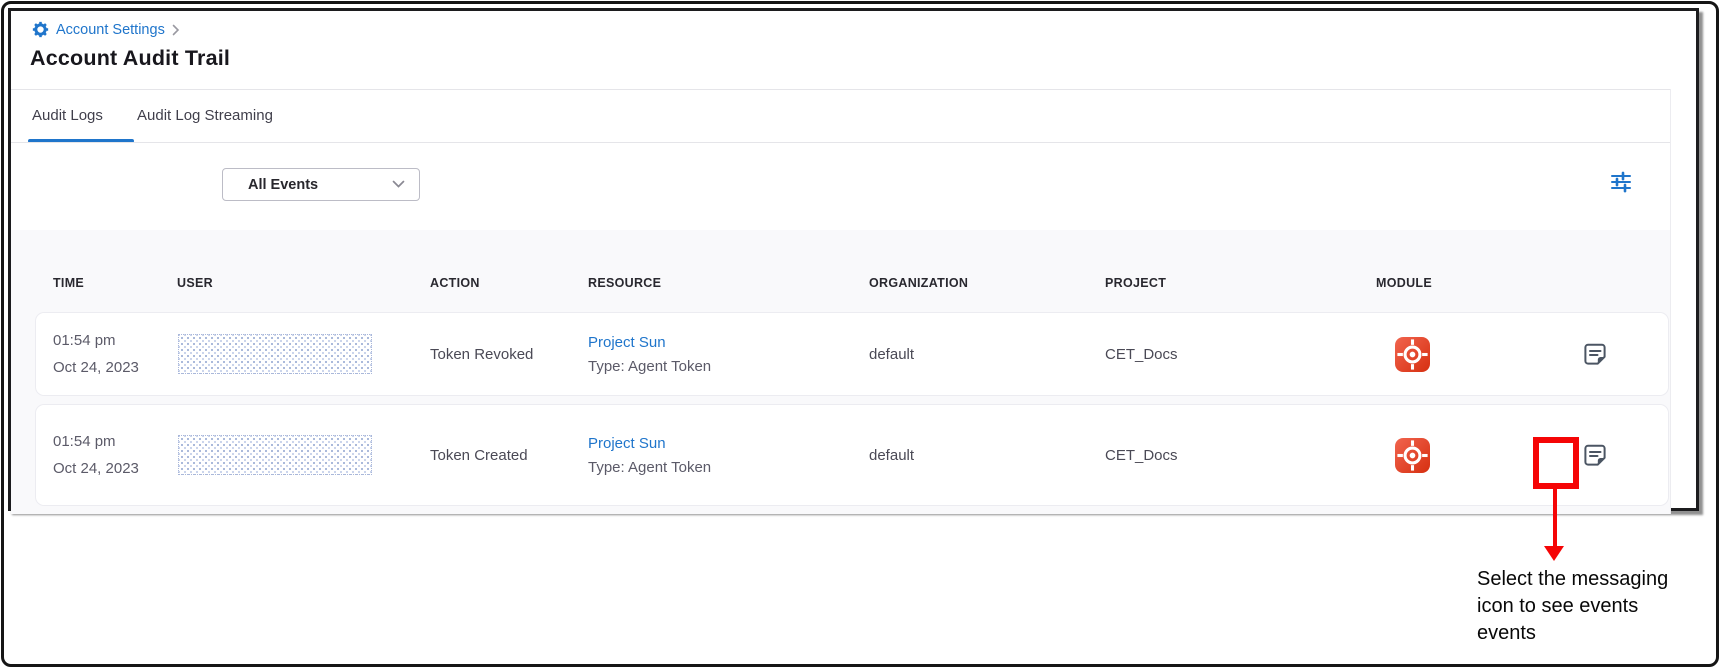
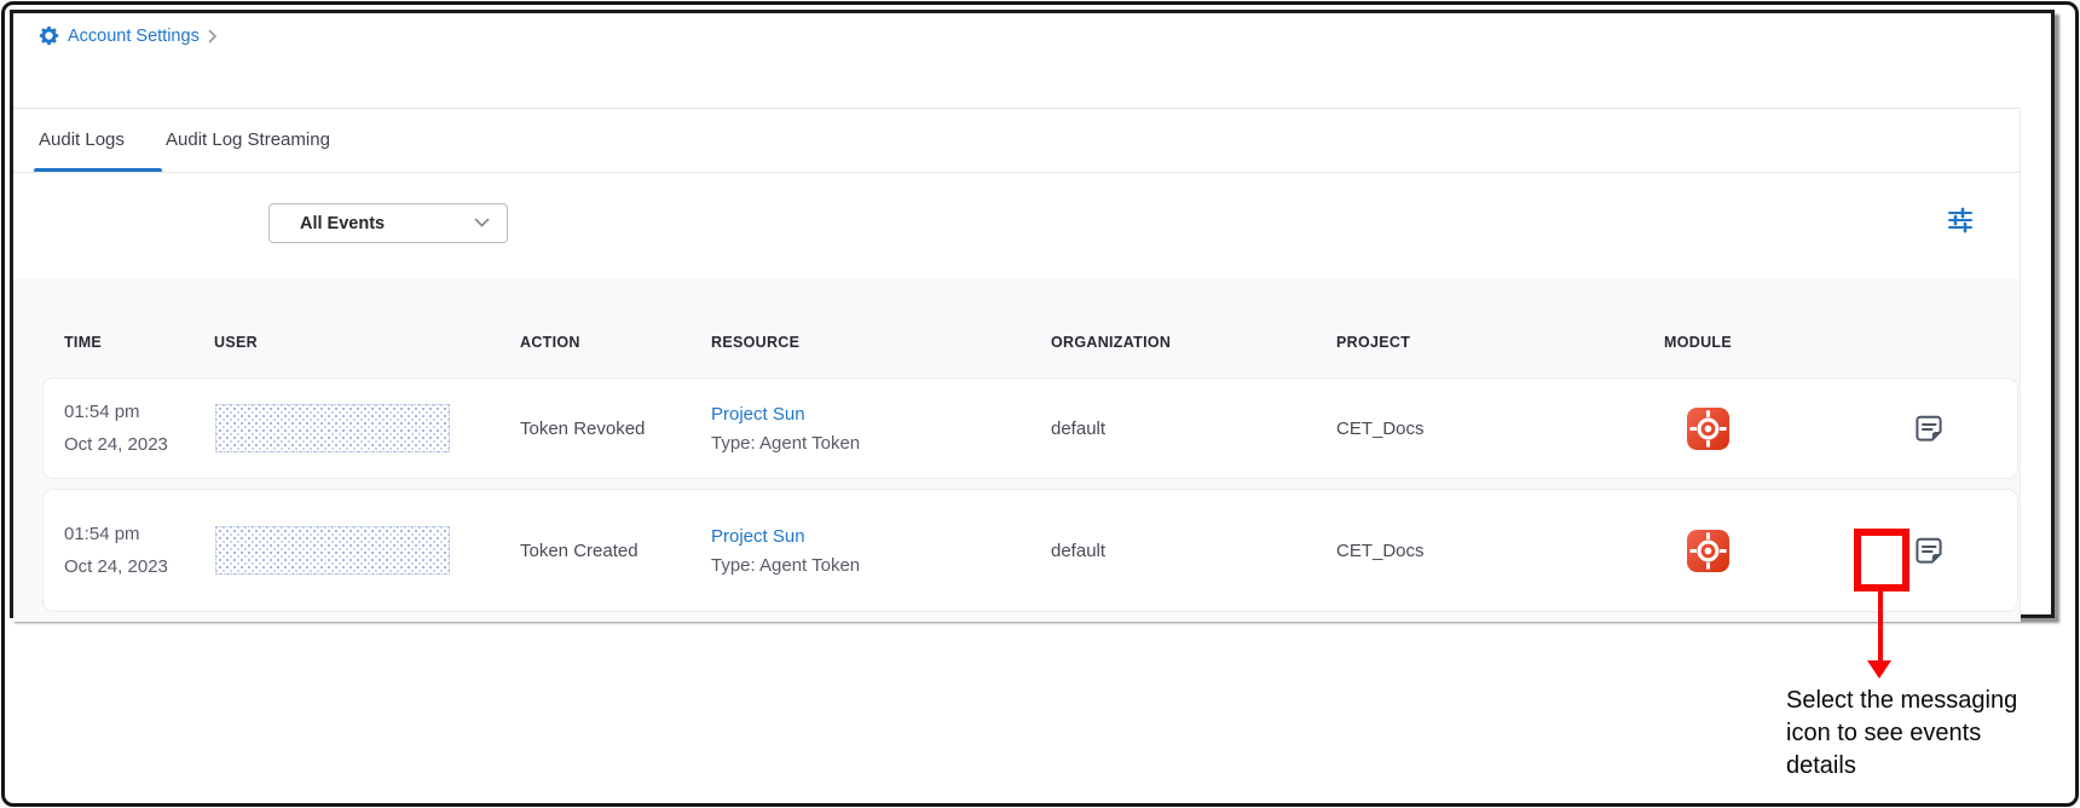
  Account Settings
- Account Audit Trail
  Audit Logs
  Audit Log Streaming
  All Events
  TIME
  USER
  ACTION
  RESOURCE
  ORGANIZATION
  PROJECT
  MODULE
  01:54 pm
  Oct 24, 2023
  Token Revoked
  Project Sun
  Type: Agent Token
  default
  CET_Docs
  01:54 pm
  Oct 24, 2023
  Token Created
  Project Sun
  Type: Agent Token
  default
  CET_Docs
- Select the messaging icon to see events events
+ Select the messaging icon to see events details
